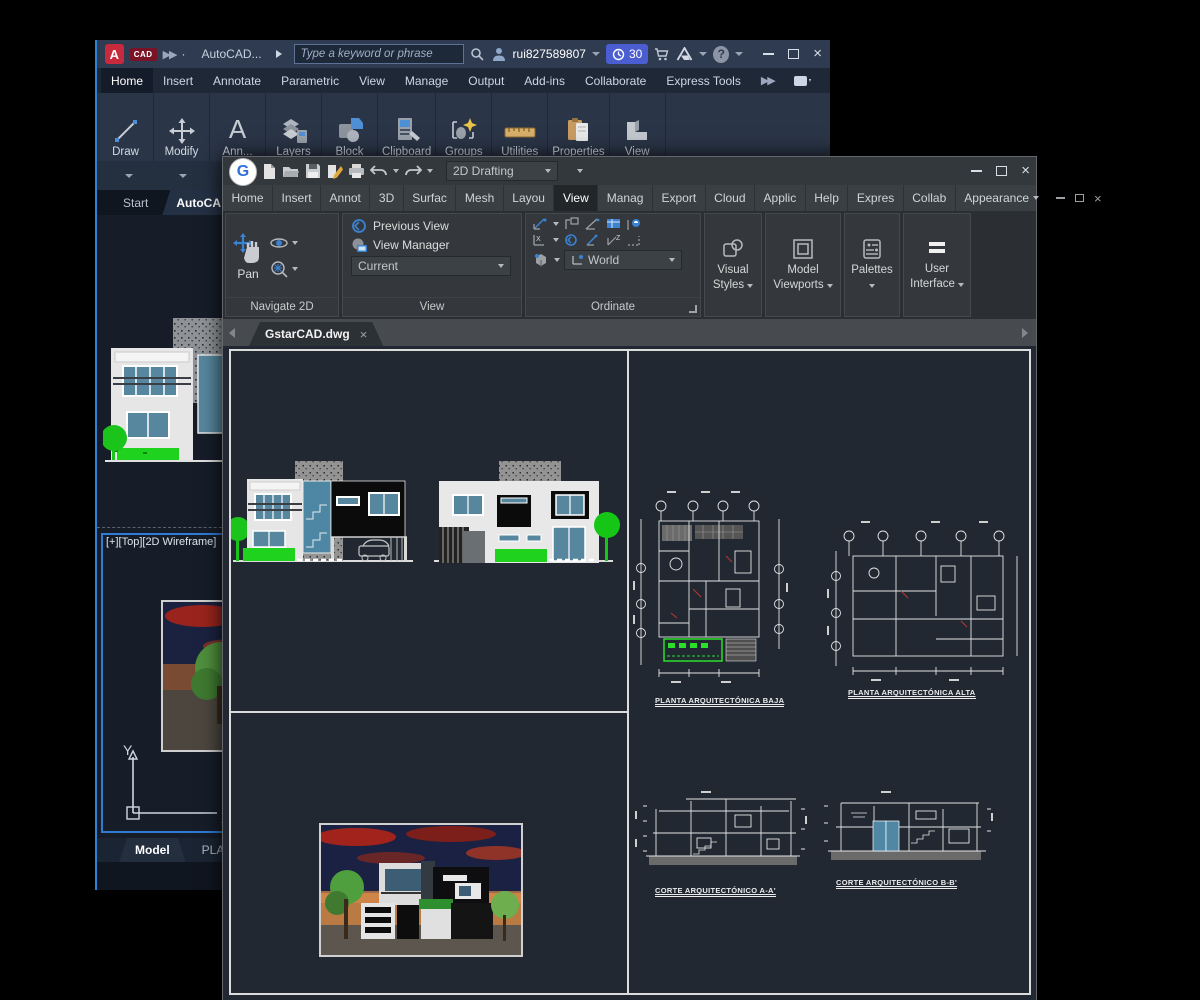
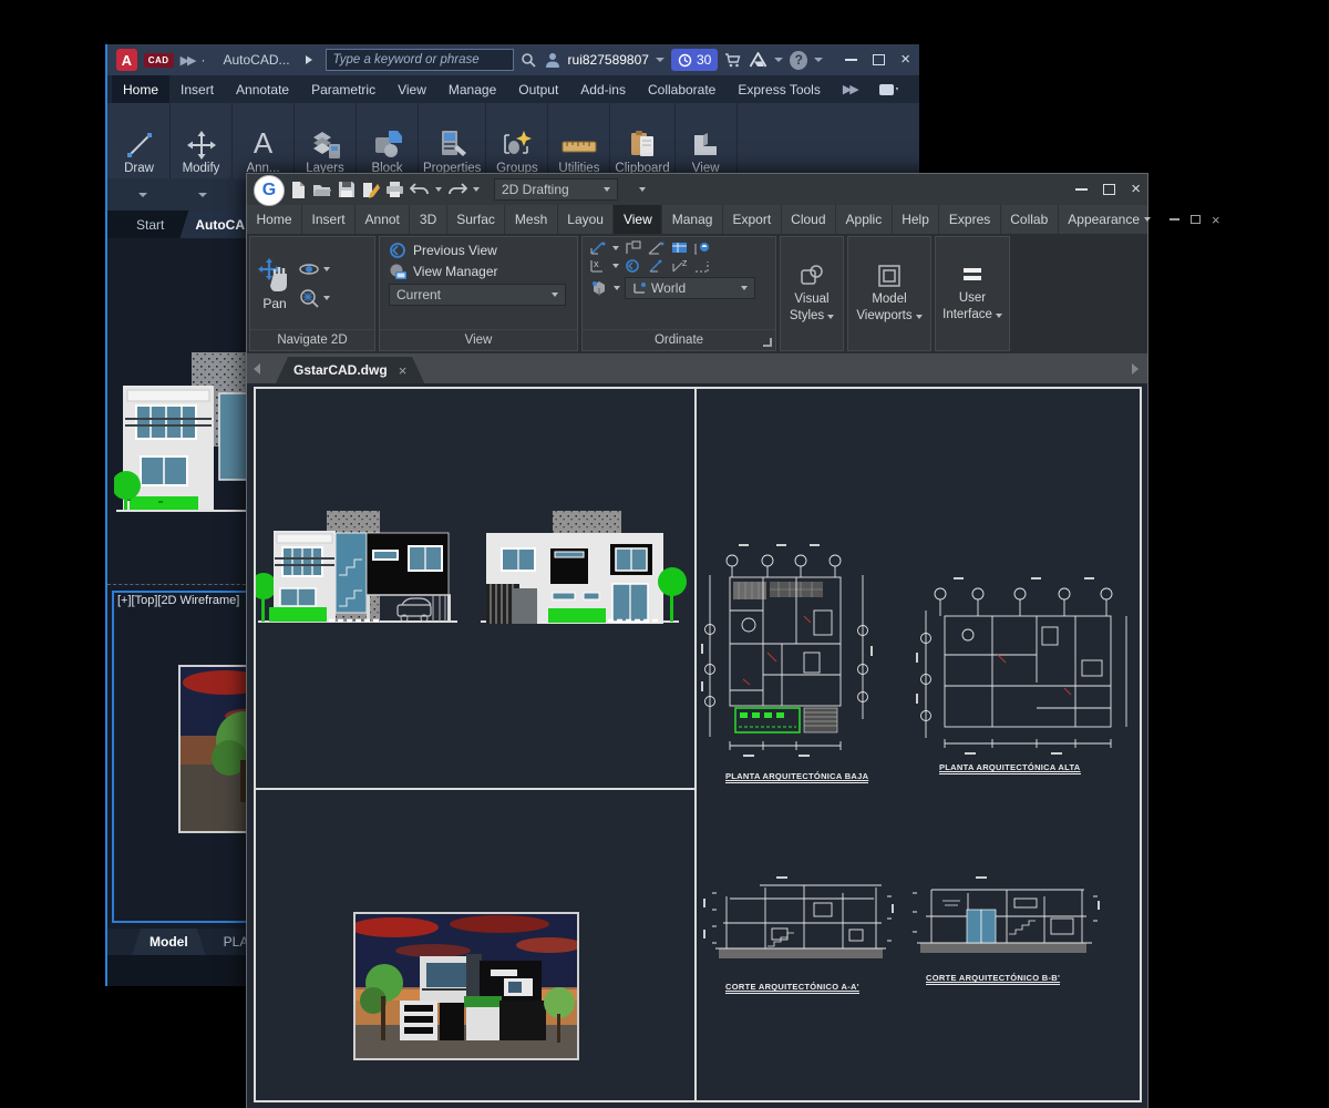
  A
  CAD
  ▶▶
  ·
  AutoCAD...
  Type a keyword or phrase
  rui827589807
  30
  ?
  ×
  Home
  Insert
  Annotate
  Parametric
  View
  Manage
  Output
  Add-ins
  Collaborate
  Express Tools
  ▶▶
  Draw
  Modify
  A
  Ann...
  Layers
  Block
- Clipboard
+ Properties
  Groups
  Utilities
- Properties
+ Clipboard
  View
  Start
  AutoCA
  [+][Top][2D Wireframe]
- Y
  Model
  G
  2D Drafting
  ×
  Home
  Insert
  Annot
  3D
  Surfac
  Mesh
  Layou
  View
  Manag
  Export
  Cloud
  Applic
  Help
  Expres
  Collab
  Appearance
  ×
  Pan
  Navigate 2D
  Previous View
  View Manager
  Current
  View
  World
  Ordinate
  Visual
  Styles
  Model
  Viewports
- Palettes
  User
  Interface
  GstarCAD.dwg
  ×
  PLANTA ARQUITECTÓNICA BAJA
  PLANTA ARQUITECTÓNICA ALTA
  CORTE ARQUITECTÓNICO A-A'
  CORTE ARQUITECTÓNICO B-B'
